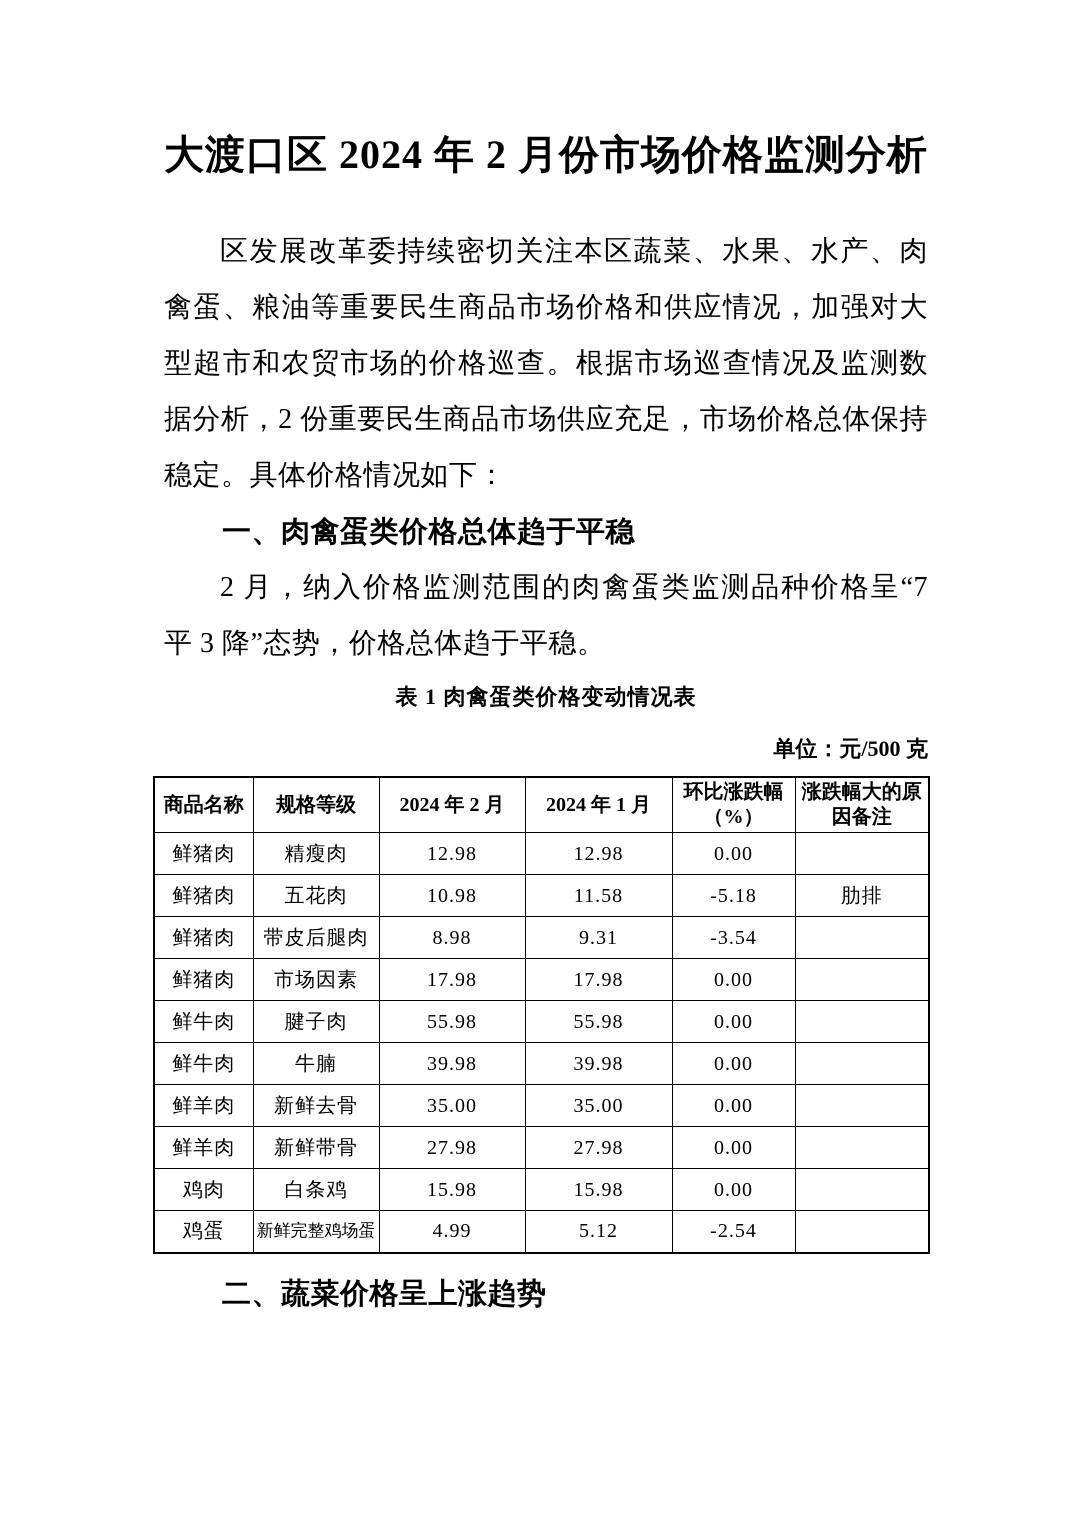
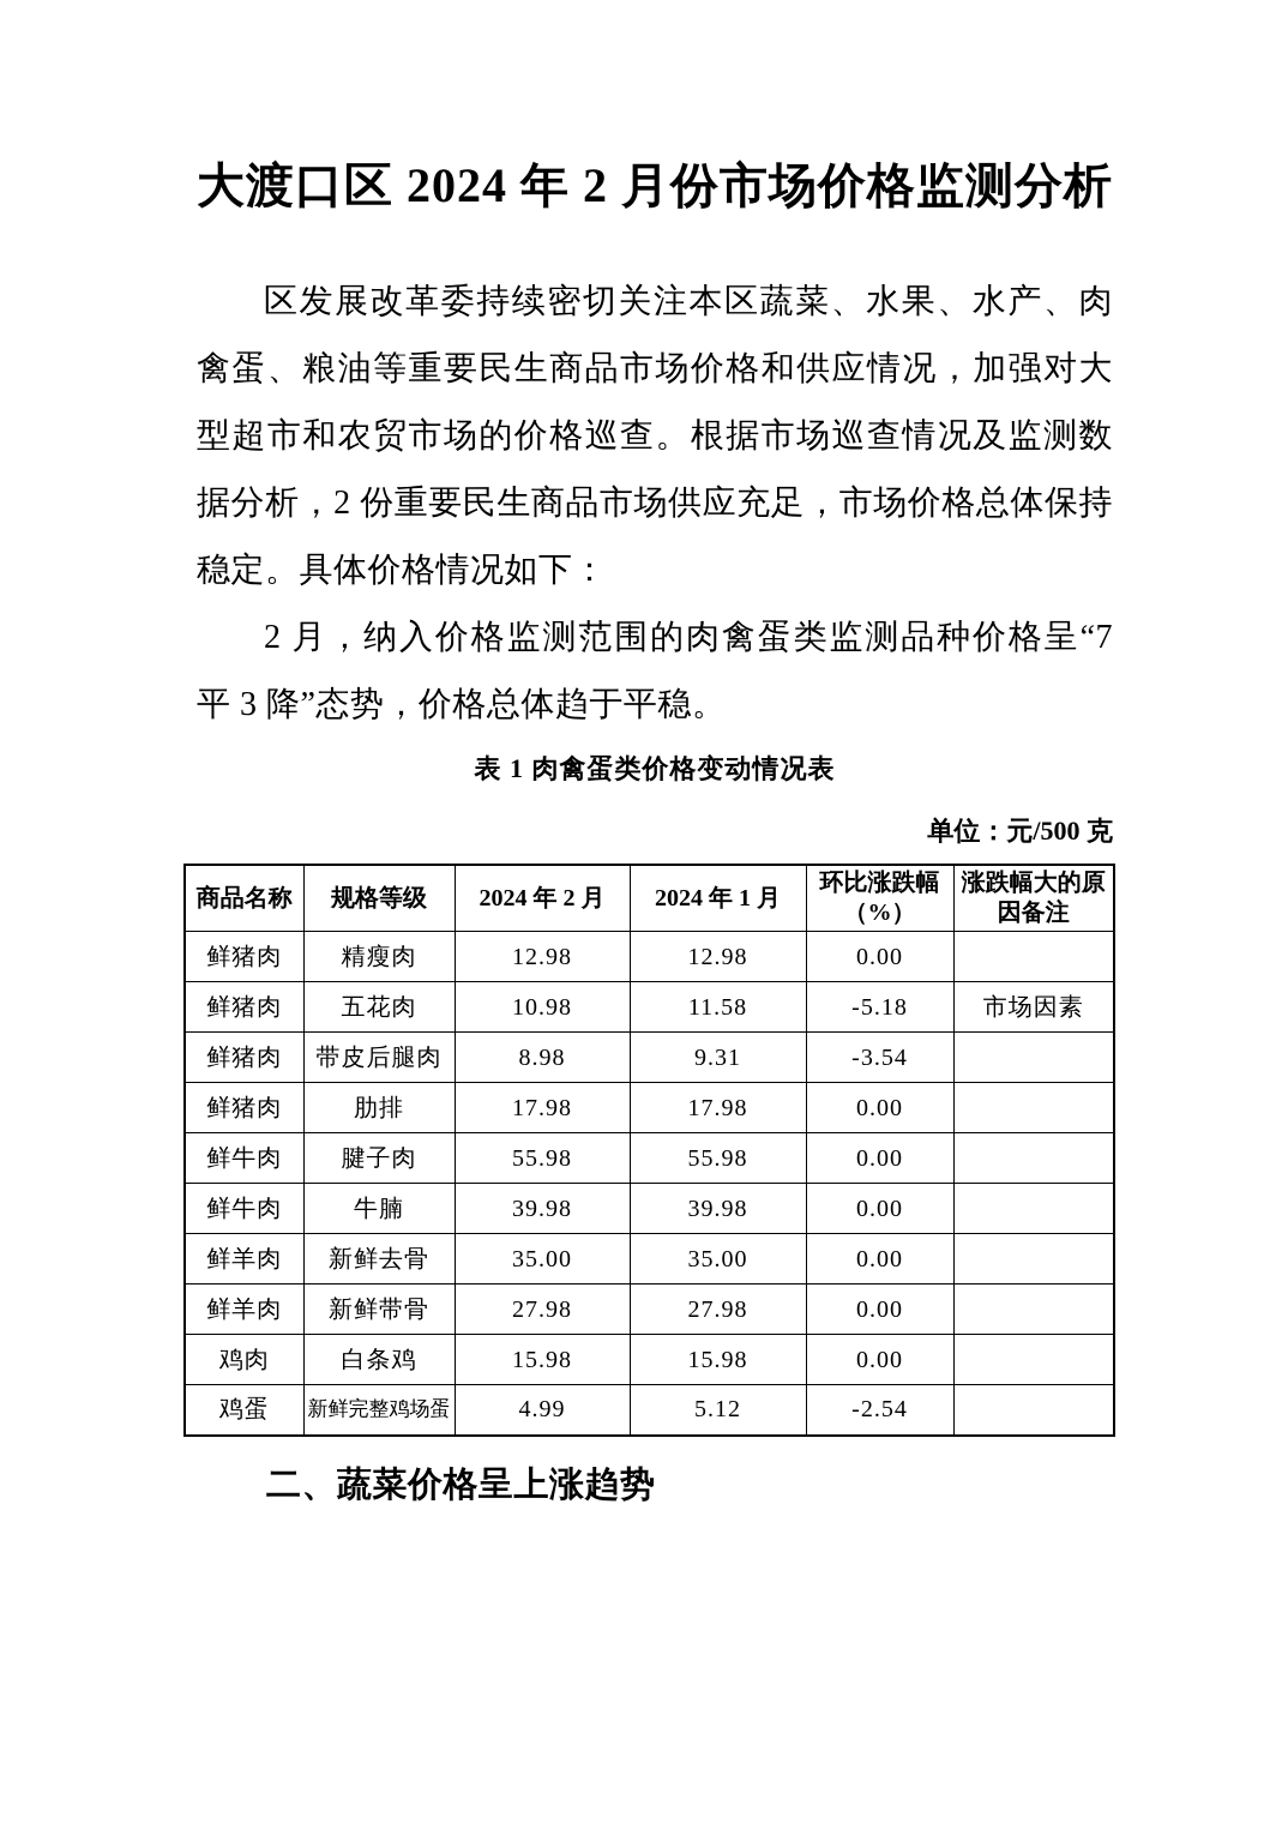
  大渡口区 2024 年 2 月份市场价格监测分析
  区发展改革委持续密切关注本区蔬菜、水果、水产、肉禽蛋、粮油等重要民生商品市场价格和供应情况，加强对大型超市和农贸市场的价格巡查。根据市场巡查情况及监测数据分析，2 份重要民生商品市场供应充足，市场价格总体保持稳定。具体价格情况如下：
- 一、肉禽蛋类价格总体趋于平稳
  2 月，纳入价格监测范围的肉禽蛋类监测品种价格呈“7 平 3 降”态势，价格总体趋于平稳。
  表 1 肉禽蛋类价格变动情况表
  单位：元/500 克
  商品名称	规格等级	2024 年 2 月	2024 年 1 月	环比涨跌幅（%）	涨跌幅大的原因备注
  鲜猪肉	精瘦肉	12.98	12.98	0.00
- 鲜猪肉	五花肉	10.98	11.58	-5.18	肋排
+ 鲜猪肉	五花肉	10.98	11.58	-5.18	市场因素
  鲜猪肉	带皮后腿肉	8.98	9.31	-3.54
- 鲜猪肉	市场因素	17.98	17.98	0.00
+ 鲜猪肉	肋排	17.98	17.98	0.00
  鲜牛肉	腱子肉	55.98	55.98	0.00
  鲜牛肉	牛腩	39.98	39.98	0.00
  鲜羊肉	新鲜去骨	35.00	35.00	0.00
  鲜羊肉	新鲜带骨	27.98	27.98	0.00
  鸡肉	白条鸡	15.98	15.98	0.00
  鸡蛋	新鲜完整鸡场蛋	4.99	5.12	-2.54
  二、蔬菜价格呈上涨趋势
